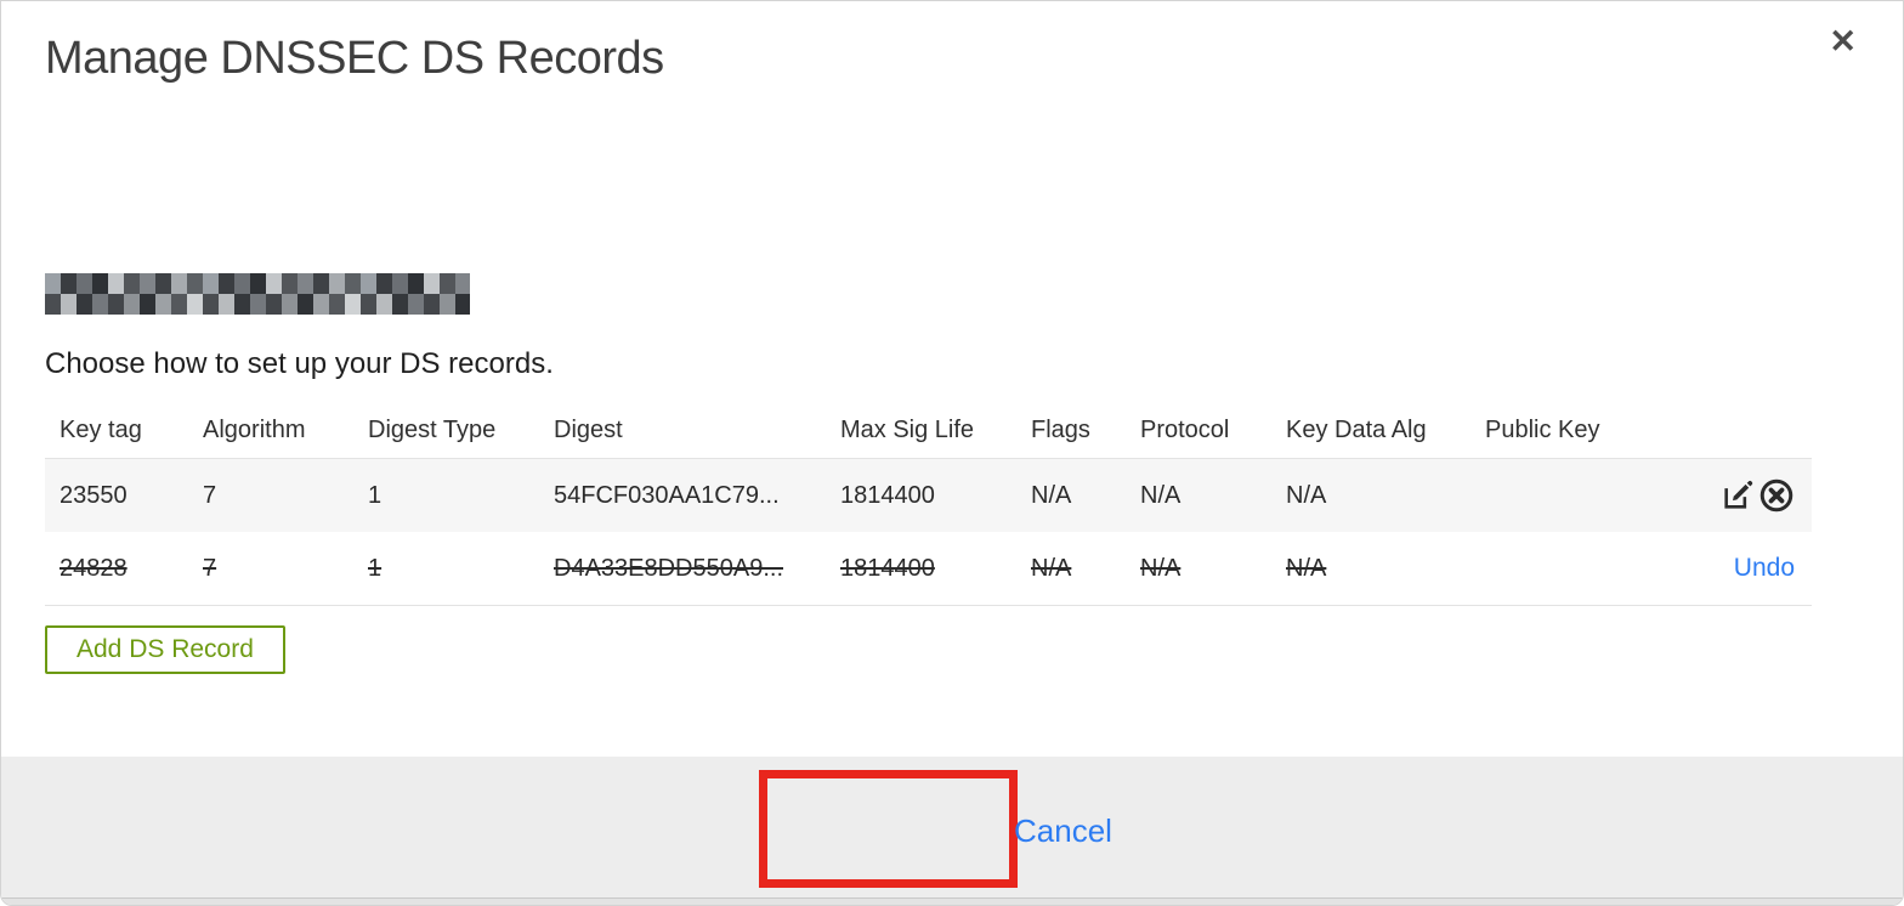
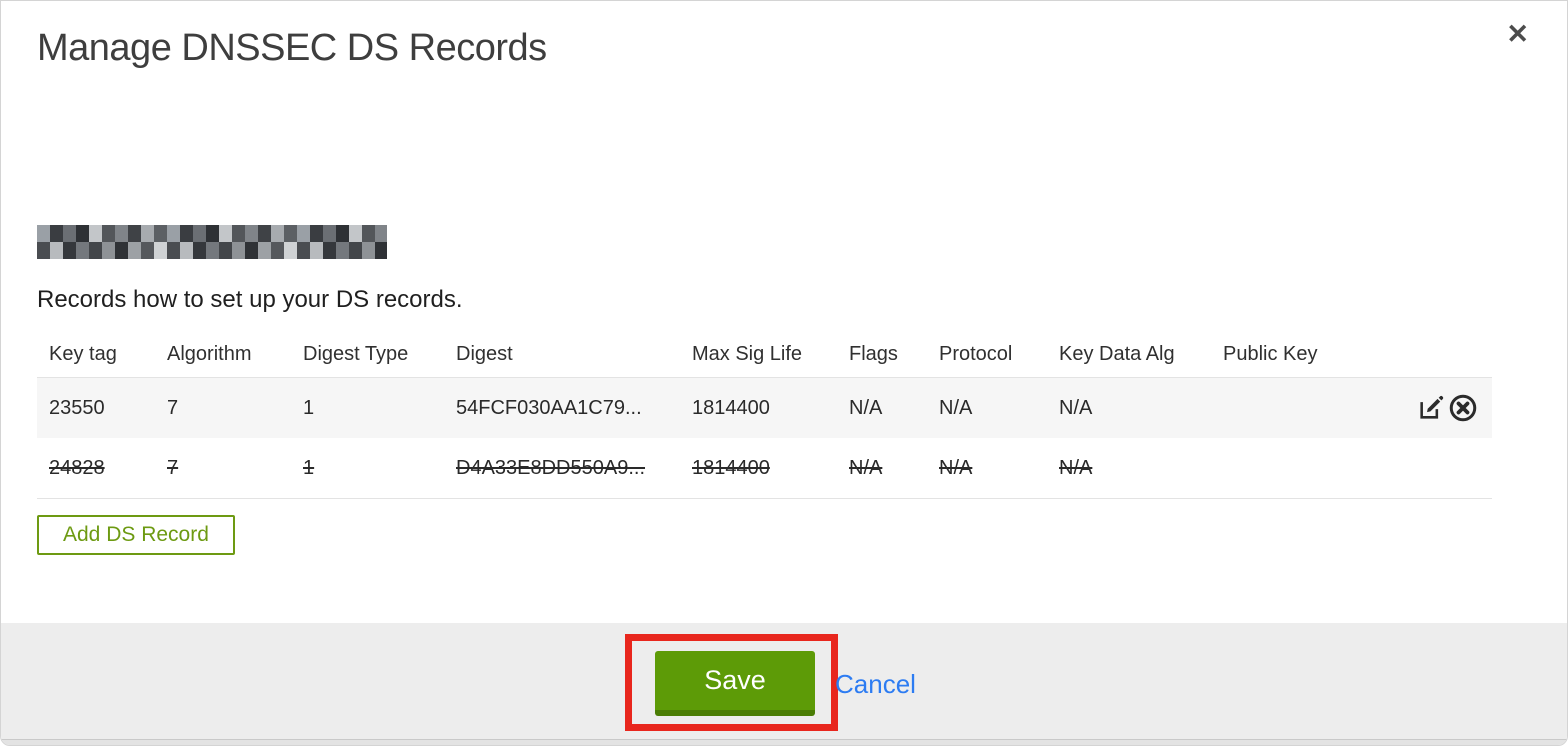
  Manage DNSSEC DS Records
  ✕
- Choose how to set up your DS records.
+ Records how to set up your DS records.
  Key tag
  Algorithm
  Digest Type
  Digest
  Max Sig Life
  Flags
  Protocol
  Key Data Alg
  Public Key
  23550
  7
  1
  54FCF030AA1C79...
  1814400
  N/A
  N/A
  N/A
  24828
  7
  1
  D4A33E8DD550A9...
  1814400
  N/A
  N/A
  N/A
- Undo
  Add DS Record
+ Save
  Cancel
